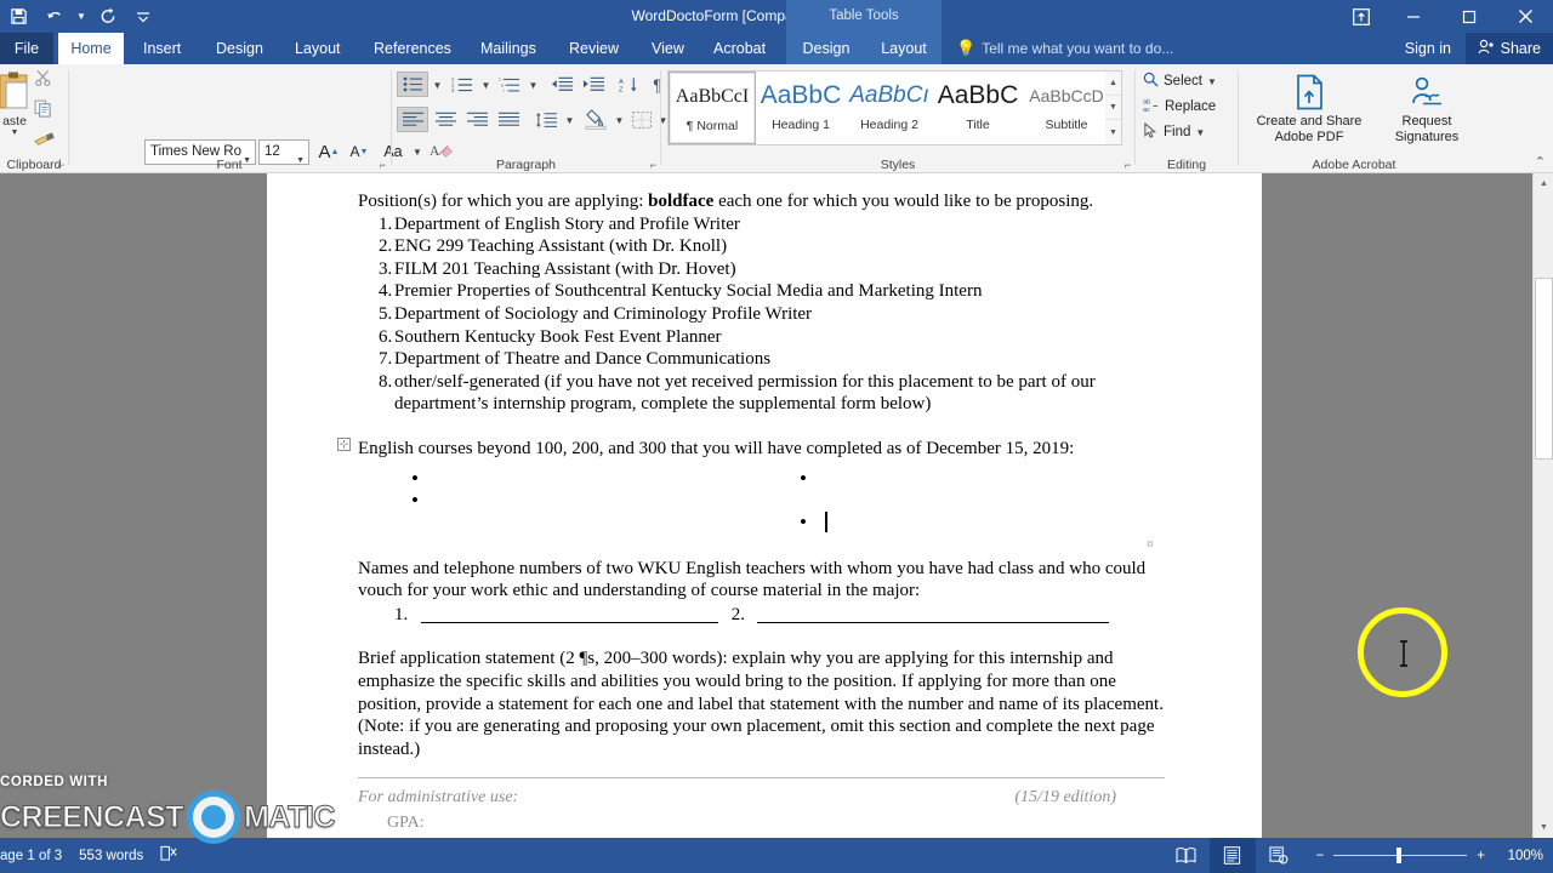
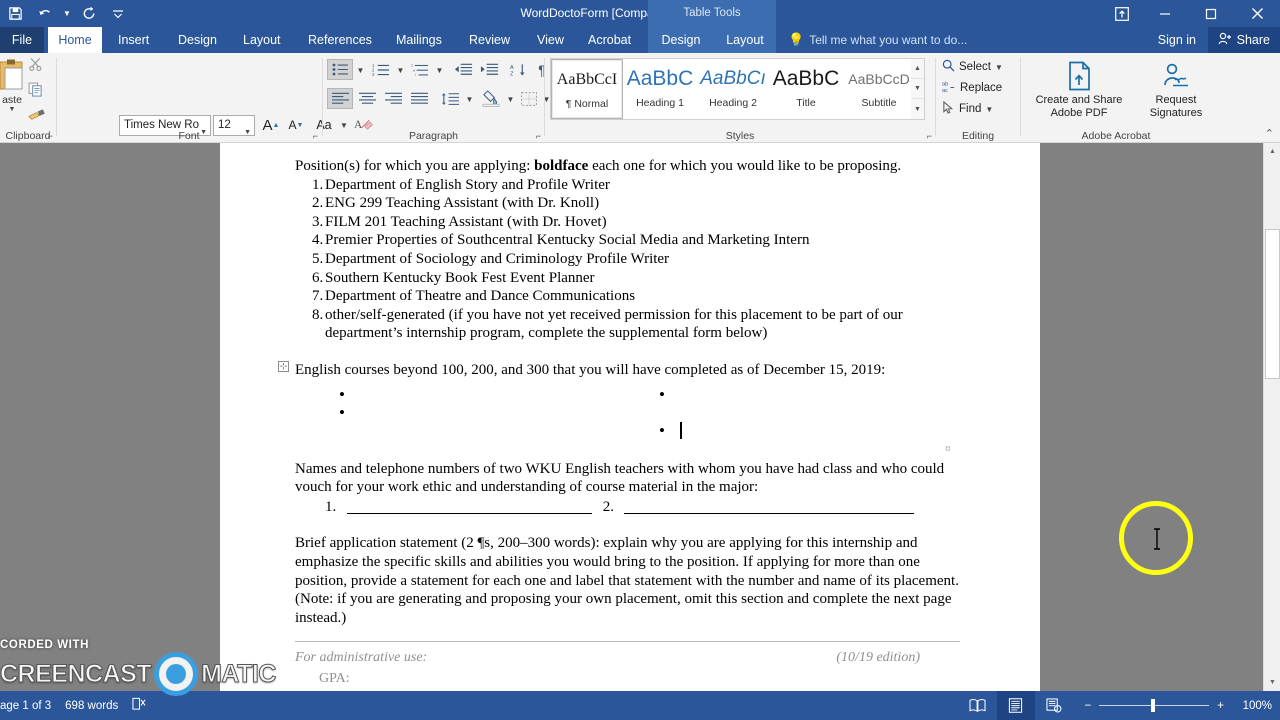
  ▼
  Table Tools
  File
  Home
  Insert
  Design
  Layout
  References
  Mailings
  Review
  View
  Acrobat
  Design
  Layout
  💡
  Tell me what you want to do...
  Sign in
  Share
  aste
  Clipboard
  ⌐
  Times New Ro
  12
  A
  A
  Aa
  ▼
  A
  Font
  ⌐
  ▼
  ▼
  ▼
  ¶
  ▼
  ▼
  ▼
  Paragraph
  ⌐
  AaBbCcI
  ¶ Normal
  AaBbC
  Heading 1
  AaBbCı
  Heading 2
  AaBbC
  Title
  AaBbCcD
  Subtitle
  Styles
  ⌐
  Select
  ▼
  Replace
  Find
  ▼
  Editing
  Create and Share
  Adobe PDF
  Request
  Signatures
  Adobe Acrobat
  ⌃
  Position(s) for which you are applying: boldface each one for which you would like to be proposing.
  1.
  Department of English Story and Profile Writer
  2.
  ENG 299 Teaching Assistant (with Dr. Knoll)
  3.
  FILM 201 Teaching Assistant (with Dr. Hovet)
  4.
  Premier Properties of Southcentral Kentucky Social Media and Marketing Intern
  5.
  Department of Sociology and Criminology Profile Writer
  6.
  Southern Kentucky Book Fest Event Planner
  7.
  Department of Theatre and Dance Communications
  8.
  other/self-generated (if you have not yet received permission for this placement to be part of our department’s internship program, complete the supplemental form below)
  ⊹
  English courses beyond 100, 200, and 300 that you will have completed as of December 15, 2019:
  •
  •
  •
  •
  ¤
  Names and telephone numbers of two WKU English teachers with whom you have had class and who could vouch for your work ethic and understanding of course material in the major:
  1.
  2.
  Brief application statement (2 ¶s, 200–300 words): explain why you are applying for this internship and emphasize the specific skills and abilities you would bring to the position. If applying for more than one position, provide a statement for each one and label that statement with the number and name of its placement. (Note: if you are generating and proposing your own placement, omit this section and complete the next page instead.)
  For administrative use:
- (15/19 edition)
+ (10/19 edition)
  GPA:
  age 1 of 3
- 553 words
+ 698 words
  −
  +
  100%
  CORDED WITH
  CREENCAST
  MATIC
